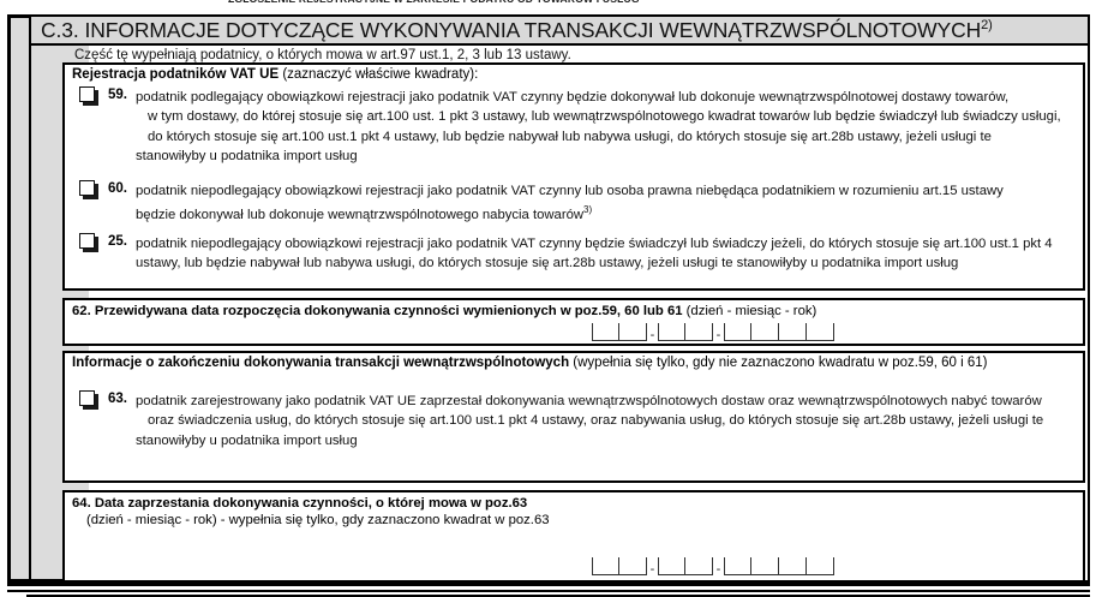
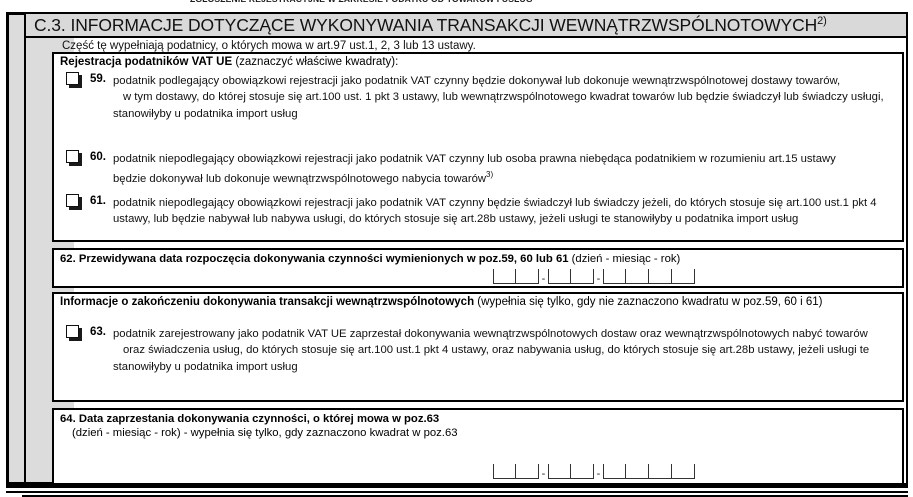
  C.3. INFORMACJE DOTYCZĄCE WYKONYWANIA TRANSAKCJI WEWNĄTRZWSPÓLNOTOWYCH2)
  Część tę wypełniają podatnicy, o których mowa w art.97 ust.1, 2, 3 lub 13 ustawy.
  Rejestracja podatników VAT UE (zaznaczyć właściwe kwadraty):
  59.
  podatnik podlegający obowiązkowi rejestracji jako podatnik VAT czynny będzie dokonywał lub dokonuje wewnątrzwspólnotowej dostawy towarów,
  w tym dostawy, do której stosuje się art.100 ust. 1 pkt 3 ustawy, lub wewnątrzwspólnotowego kwadrat towarów lub będzie świadczył lub świadczy usługi,
- do których stosuje się art.100 ust.1 pkt 4 ustawy, lub będzie nabywał lub nabywa usługi, do których stosuje się art.28b ustawy, jeżeli usługi te
  stanowiłyby u podatnika import usług
  60.
  podatnik niepodlegający obowiązkowi rejestracji jako podatnik VAT czynny lub osoba prawna niebędąca podatnikiem w rozumieniu art.15 ustawy
  będzie dokonywał lub dokonuje wewnątrzwspólnotowego nabycia towarów3)
- 25.
+ 61.
  podatnik niepodlegający obowiązkowi rejestracji jako podatnik VAT czynny będzie świadczył lub świadczy jeżeli, do których stosuje się art.100 ust.1 pkt 4
  ustawy, lub będzie nabywał lub nabywa usługi, do których stosuje się art.28b ustawy, jeżeli usługi te stanowiłyby u podatnika import usług
  62. Przewidywana data rozpoczęcia dokonywania czynności wymienionych w poz.59, 60 lub 61 (dzień - miesiąc - rok)
  -
  -
  Informacje o zakończeniu dokonywania transakcji wewnątrzwspólnotowych (wypełnia się tylko, gdy nie zaznaczono kwadratu w poz.59, 60 i 61)
  63.
  podatnik zarejestrowany jako podatnik VAT UE zaprzestał dokonywania wewnątrzwspólnotowych dostaw oraz wewnątrzwspólnotowych nabyć towarów
  oraz świadczenia usług, do których stosuje się art.100 ust.1 pkt 4 ustawy, oraz nabywania usług, do których stosuje się art.28b ustawy, jeżeli usługi te
  stanowiłyby u podatnika import usług
  64. Data zaprzestania dokonywania czynności, o której mowa w poz.63
  (dzień - miesiąc - rok) - wypełnia się tylko, gdy zaznaczono kwadrat w poz.63
  -
  -
